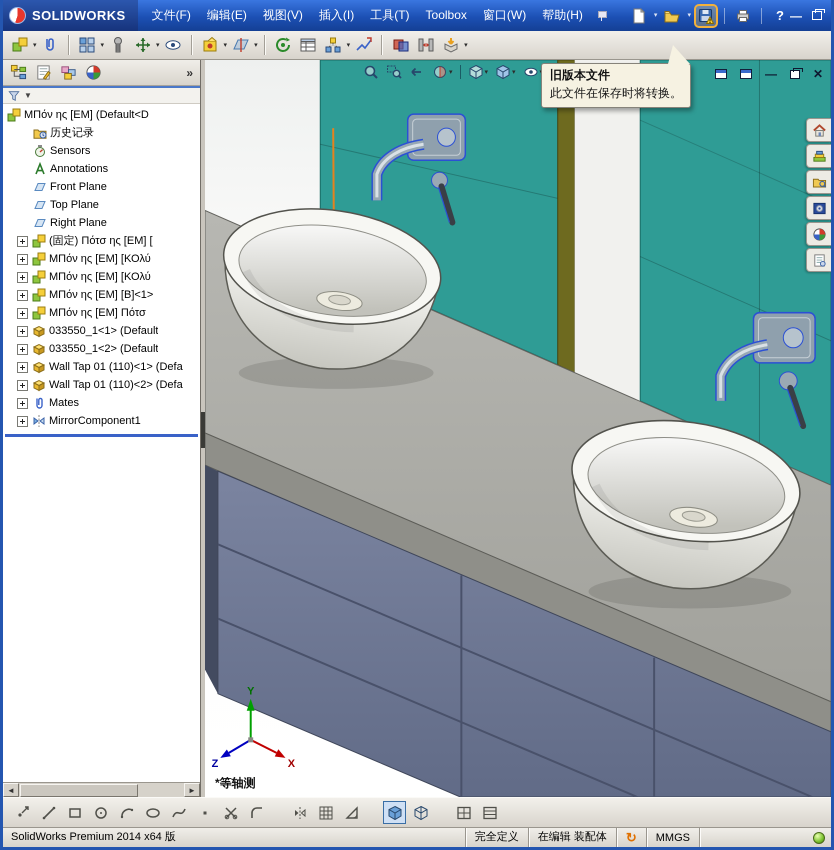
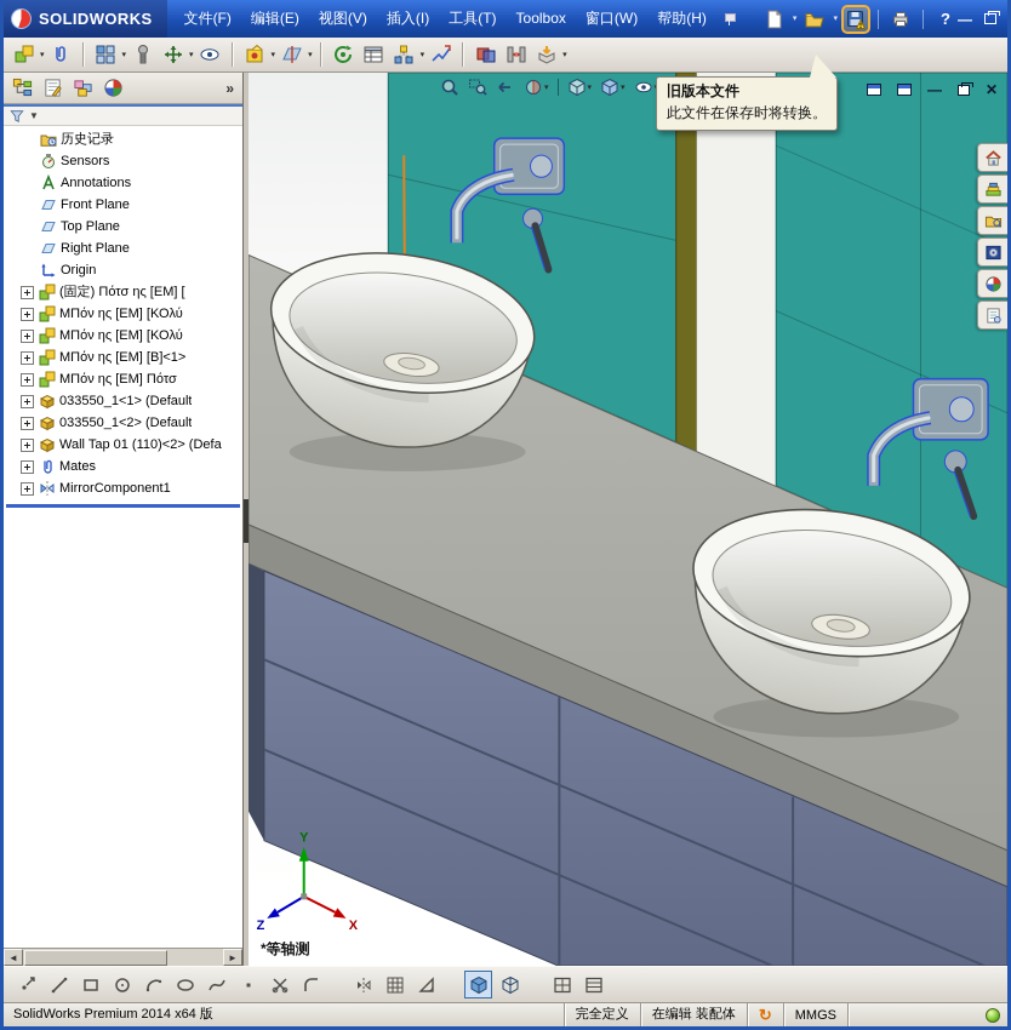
  SOLIDWORKS
  文件(F)
  编辑(E)
  视图(V)
  插入(I)
  工具(T)
  Toolbox
  窗口(W)
  帮助(H)
  ?
  —
  »
  ▼
- MΠόν ης [EM] (Default<D
  历史记录
  Sensors
  Annotations
  Front Plane
  Top Plane
  Right Plane
+ Origin
  (固定) Πότσ ης [EM] [
  MΠόν ης [EM] [ΚΟλύ
  MΠόν ης [EM] [ΚΟλύ
  MΠόν ης [EM] [B]<1>
  MΠόν ης [EM] Πότσ
  033550_1<1> (Default
  033550_1<2> (Default
- Wall Tap 01 (110)<1> (Defa
  Wall Tap 01 (110)<2> (Defa
  Mates
  MirrorComponent1
  ◄
  ►
  Y
  X
  Z
  —
  ✕
  旧版本文件
  此文件在保存时将转换。
  *等轴测
  SolidWorks Premium 2014 x64 版
  完全定义
  在编辑 装配体
  ↻
  MMGS
